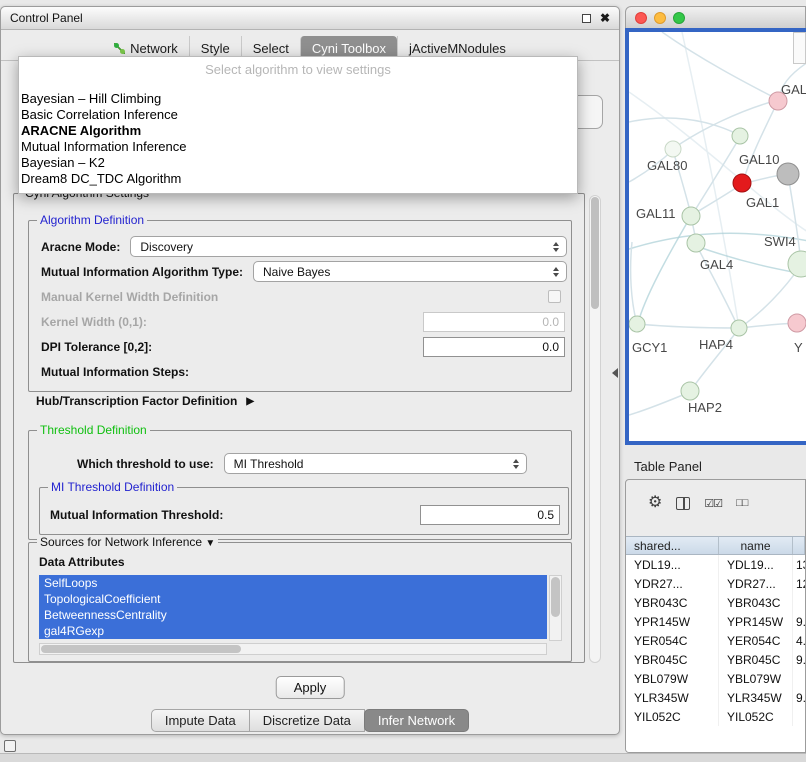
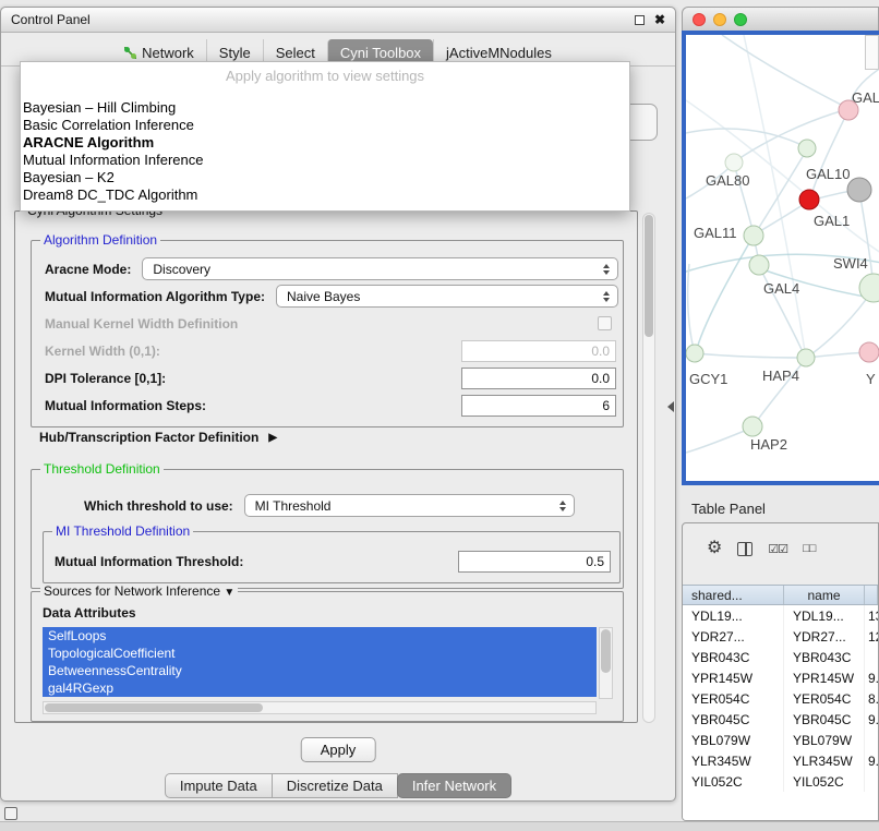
  Control Panel
  ✖
  Network
  Style
  Select
  Cyni Toolbox
  jActiveMNodules
  Algorithm Definition
  Aracne Mode:
  Discovery
  Mutual Information Algorithm Type:
  Naive Bayes
  Manual Kernel Width Definition
  Kernel Width (0,1):
  0.0
- DPI Tolerance [0,2]:
+ DPI Tolerance [0,1]:
  0.0
  Mutual Information Steps:
+ 6
  Hub/Transcription Factor Definition
  ▶
  Threshold Definition
  Which threshold to use:
  MI Threshold
  MI Threshold Definition
  Mutual Information Threshold:
  0.5
  Sources for Network Inference ▼
  Data Attributes
  SelfLoops
  TopologicalCoefficient
  BetweennessCentrality
  gal4RGexp
  Apply
  Impute Data
  Discretize Data
  Infer Network
- Select algorithm to view settings
+ Apply algorithm to view settings
  Bayesian – Hill Climbing
  Basic Correlation Inference
  ARACNE Algorithm
  Mutual Information Inference
  Bayesian – K2
  Dream8 DC_TDC Algorithm
  GAL
  GAL80
  GAL10
  GAL1
  GAL11
  SWI4
  GAL4
  GCY1
  HAP4
  Y
  HAP2
  Table Panel
  ⚙
  ☑☑
  □□
  shared...
  name
  YDL19...
  YDL19...
  YDR27...
  YDR27...
  YBR043C
  YBR043C
  YPR145W
  YPR145W
  9.
  YER054C
  YER054C
- 4.
+ 8.
  YBR045C
  YBR045C
  9.
  YBL079W
  YBL079W
  YLR345W
  YLR345W
  9.
  YIL052C
  YIL052C
